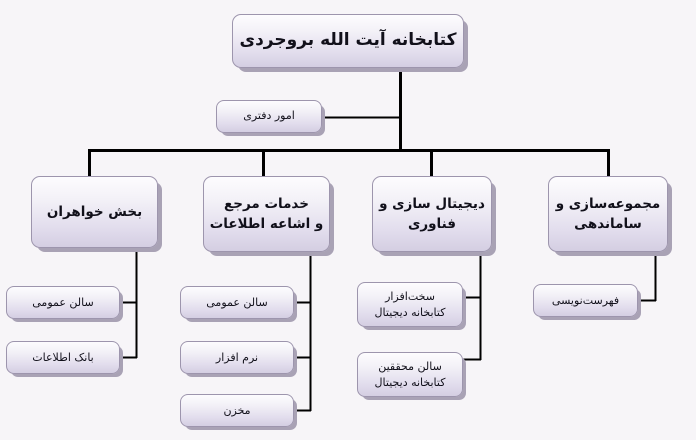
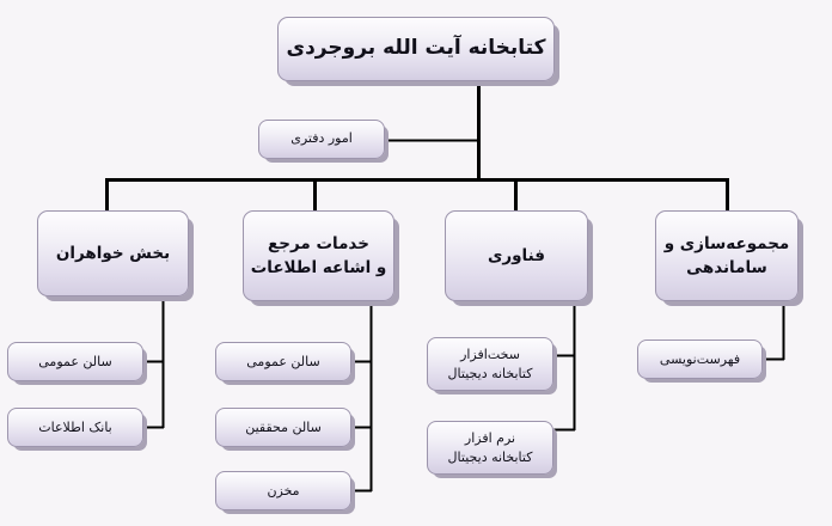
  کتابخانه آیت الله بروجردی
  امور دفتری
  بخش خواهران
  سالن عمومی
  بانک اطلاعات
  خدمات مرجع
  و اشاعه اطلاعات
  سالن عمومی
- نرم افزار
+ سالن محققین
  مخزن
- دیجیتال سازی و
  فناوری
  سخت‌افزار
  کتابخانه دیجیتال
- سالن محققین
+ نرم افزار
  کتابخانه دیجیتال
  مجموعه‌سازی و
  ساماندهی
  فهرست‌نویسی
